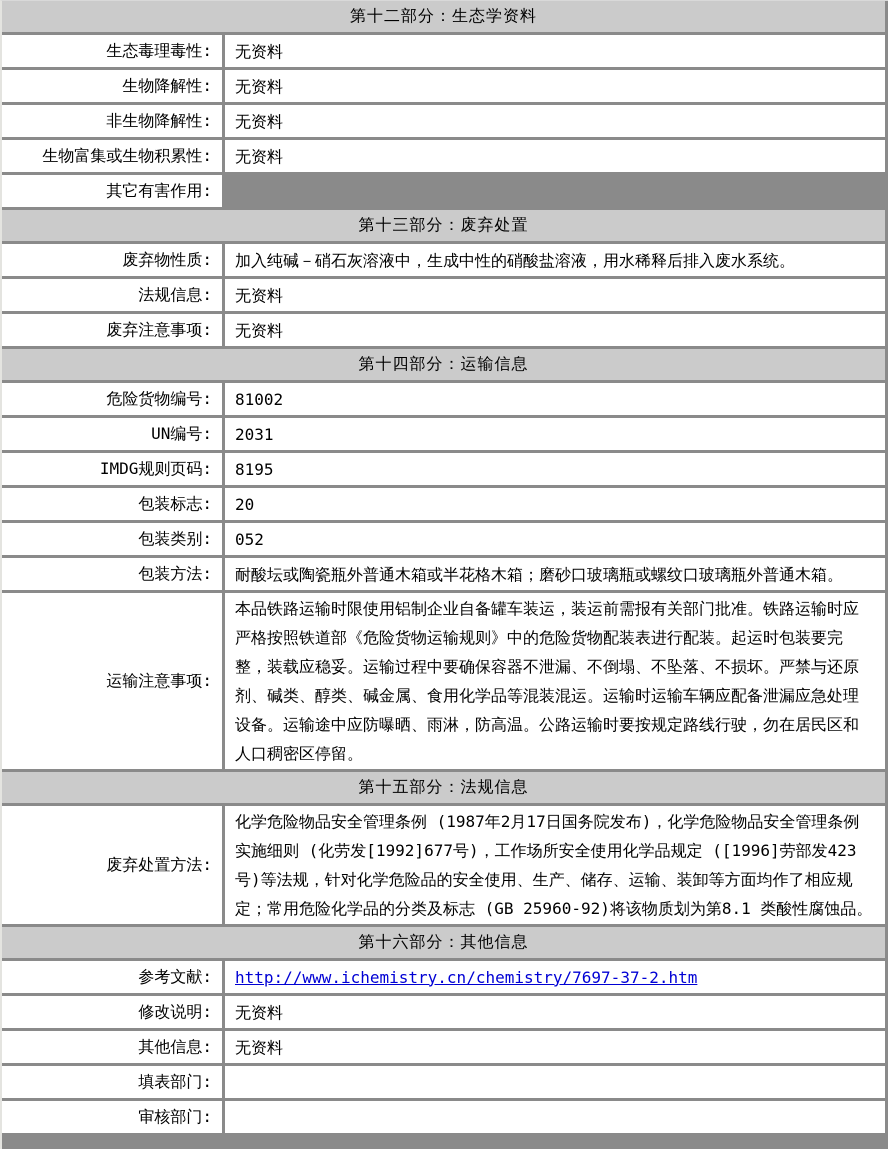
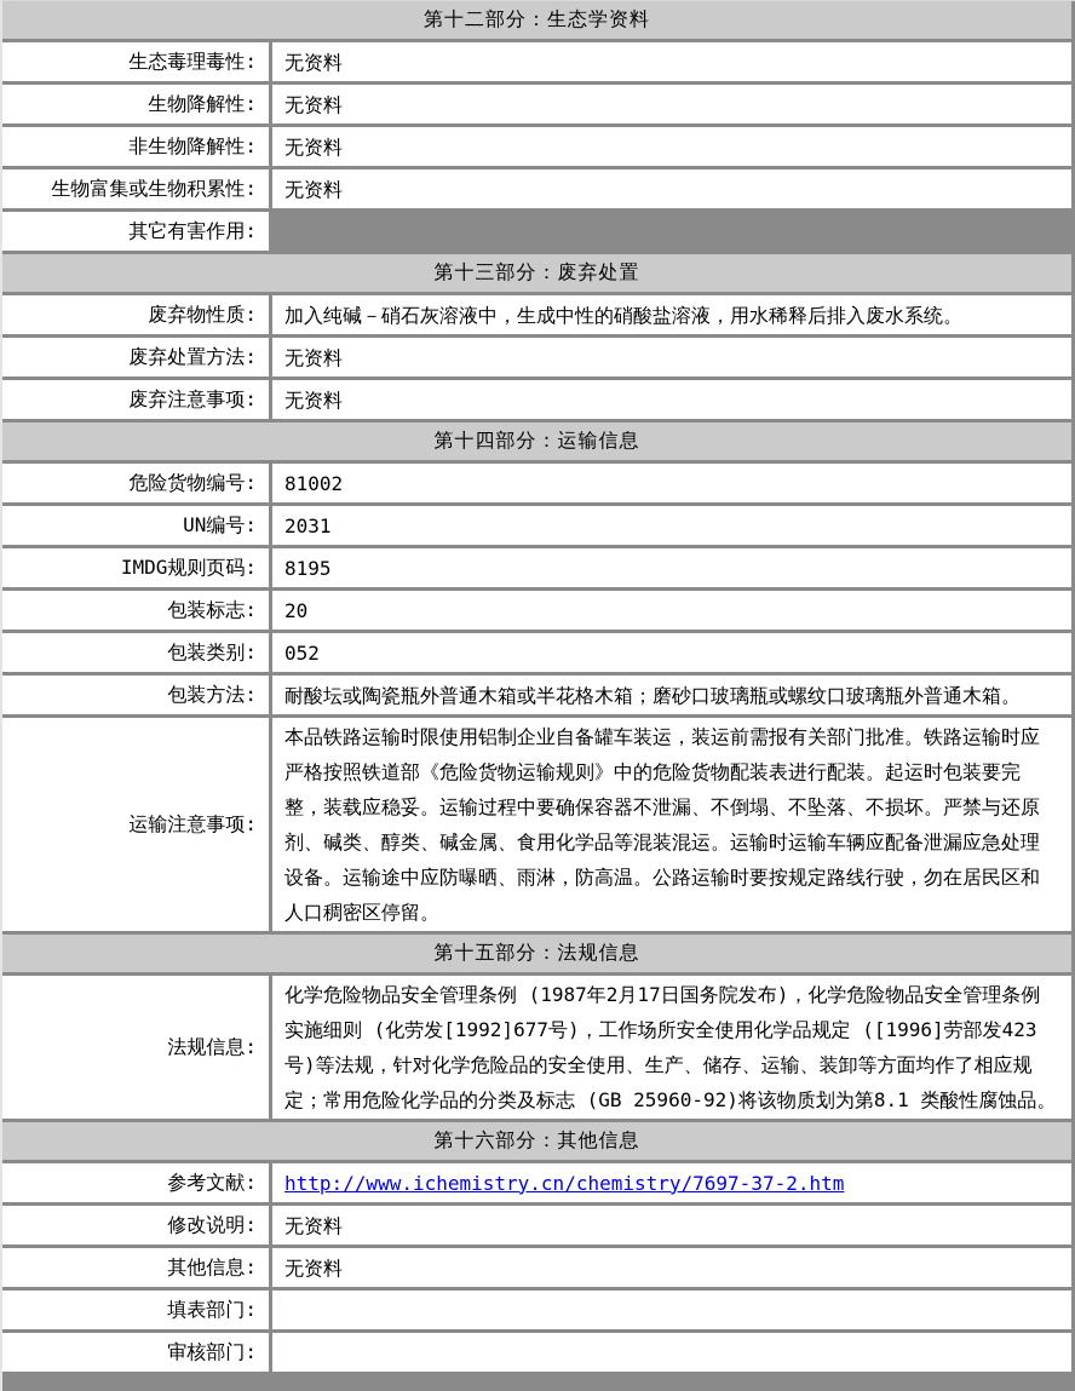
  第十二部分：生态学资料
  生态毒理毒性:
  无资料
  生物降解性:
  无资料
  非生物降解性:
  无资料
  生物富集或生物积累性:
  无资料
  其它有害作用:
  第十三部分：废弃处置
  废弃物性质:
  加入纯碱－硝石灰溶液中，生成中性的硝酸盐溶液，用水稀释后排入废水系统。
- 法规信息:
+ 废弃处置方法:
  无资料
  废弃注意事项:
  无资料
  第十四部分：运输信息
  危险货物编号:
  81002
  UN编号:
  2031
  IMDG规则页码:
  8195
  包装标志:
  20
  包装类别:
  052
  包装方法:
  耐酸坛或陶瓷瓶外普通木箱或半花格木箱；磨砂口玻璃瓶或螺纹口玻璃瓶外普通木箱。
  运输注意事项:
  本品铁路运输时限使用铝制企业自备罐车装运，装运前需报有关部门批准。铁路运输时应严格按照铁道部《危险货物运输规则》中的危险货物配装表进行配装。起运时包装要完整，装载应稳妥。运输过程中要确保容器不泄漏、不倒塌、不坠落、不损坏。严禁与还原剂、碱类、醇类、碱金属、食用化学品等混装混运。运输时运输车辆应配备泄漏应急处理设备。运输途中应防曝晒、雨淋，防高温。公路运输时要按规定路线行驶，勿在居民区和人口稠密区停留。
  第十五部分：法规信息
- 废弃处置方法:
+ 法规信息:
  化学危险物品安全管理条例 (1987年2月17日国务院发布)，化学危险物品安全管理条例实施细则 (化劳发[1992]677号)，工作场所安全使用化学品规定 ([1996]劳部发423号)等法规，针对化学危险品的安全使用、生产、储存、运输、装卸等方面均作了相应规定；常用危险化学品的分类及标志 (GB 25960-92)将该物质划为第8.1 类酸性腐蚀品。
  第十六部分：其他信息
  参考文献:
  http://www.ichemistry.cn/chemistry/7697-37-2.htm
  修改说明:
  无资料
  其他信息:
  无资料
  填表部门:
  审核部门:
